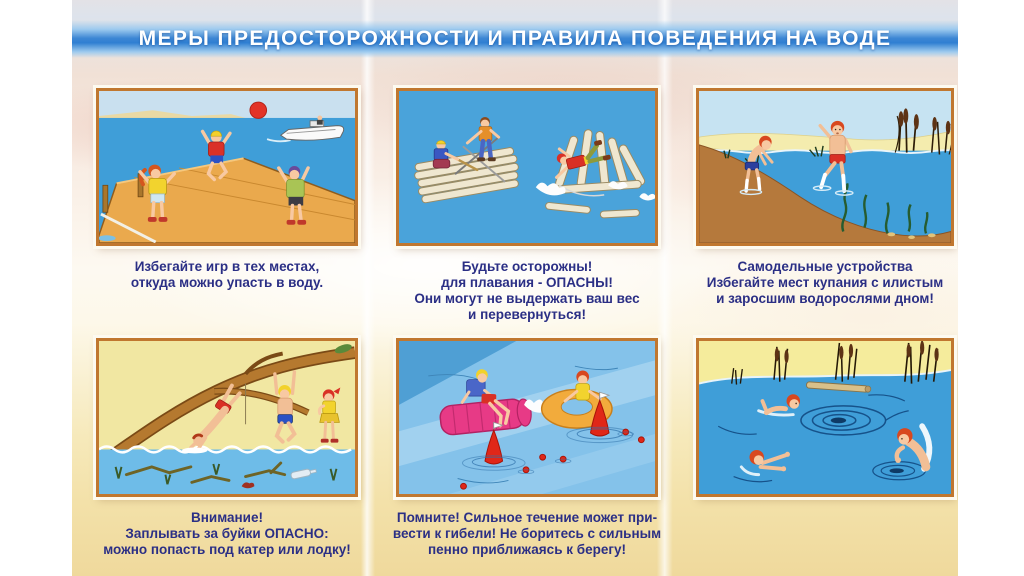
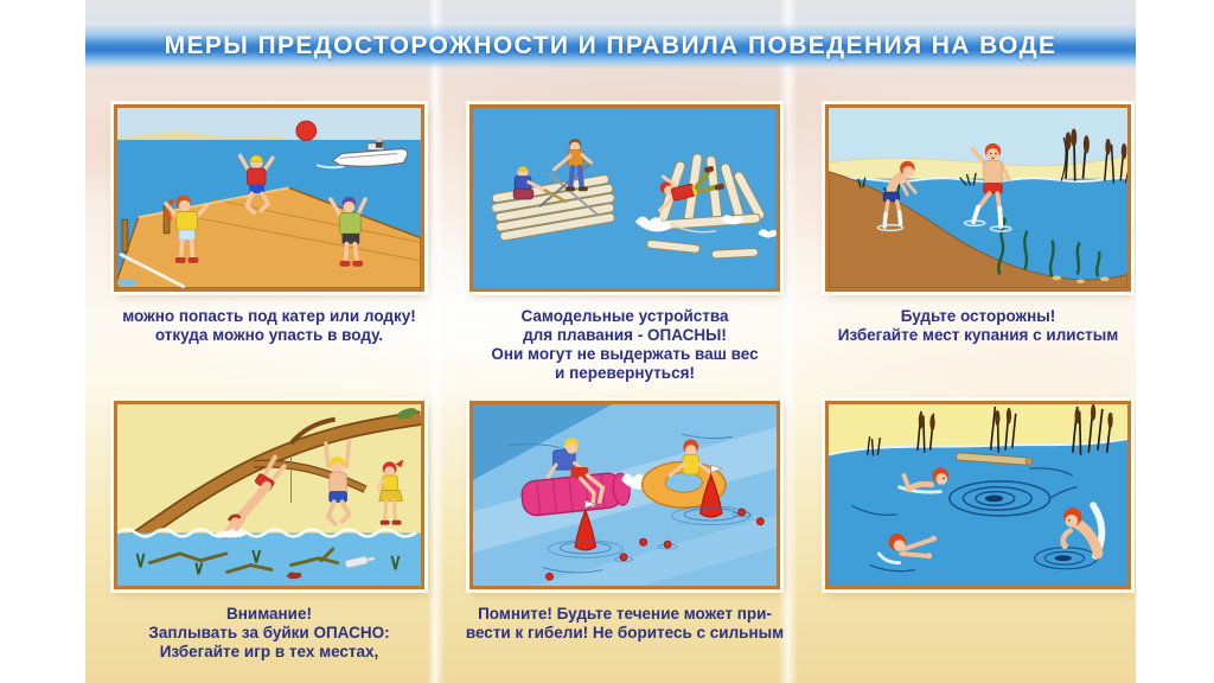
  МЕРЫ ПРЕДОСТОРОЖНОСТИ И ПРАВИЛА ПОВЕДЕНИЯ НА ВОДЕ
- Избегайте игр в тех местах,
+ можно попасть под катер или лодку!
  откуда можно упасть в воду.
- Будьте осторожны!
+ Самодельные устройства
  для плавания - ОПАСНЫ!
  Они могут не выдержать ваш вес
  и перевернуться!
- Самодельные устройства
+ Будьте осторожны!
  Избегайте мест купания с илистым
- и заросшим водорослями дном!
  Внимание!
  Заплывать за буйки ОПАСНО:
- можно попасть под катер или лодку!
+ Избегайте игр в тех местах,
- Помните! Сильное течение может при-
+ Помните! Будьте течение может при-
  вести к гибели! Не боритесь с сильным
- пенно приближаясь к берегу!
